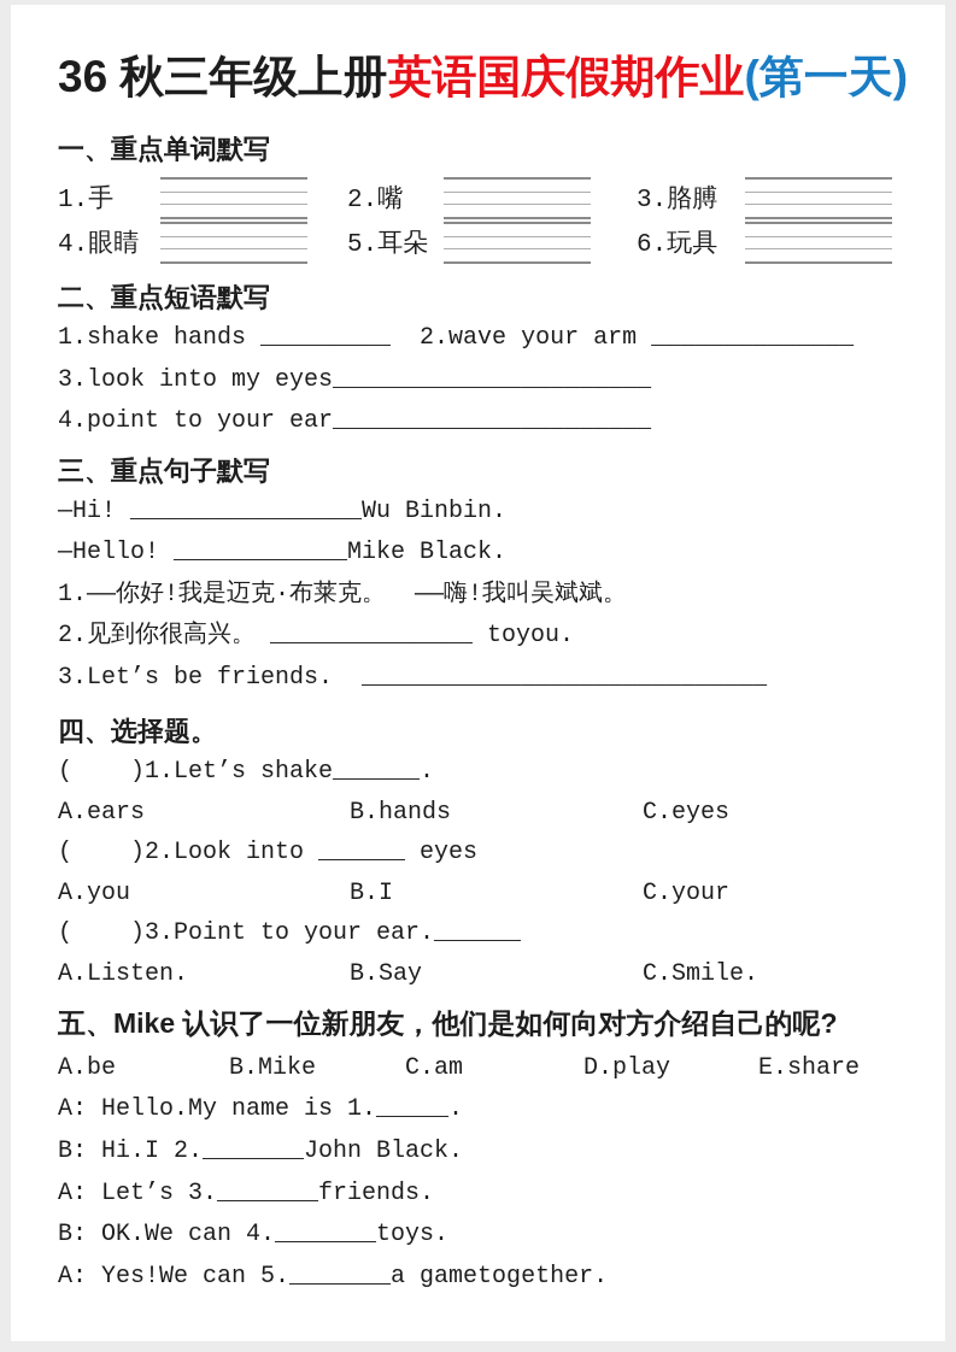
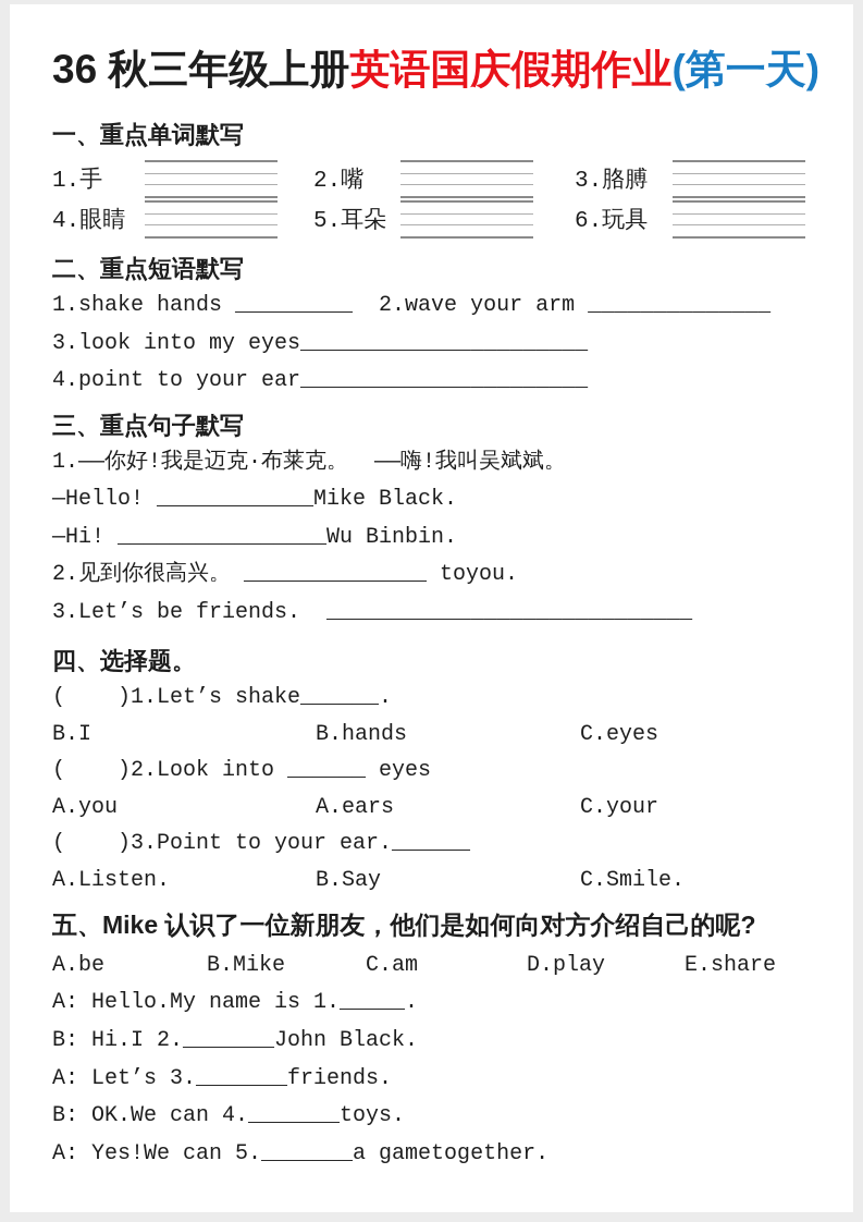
  36 秋三年级上册英语国庆假期作业(第一天)
  一、重点单词默写
  1.手
  2.嘴
  3.胳膊
  4.眼睛
  5.耳朵
  6.玩具
  二、重点短语默写
  1.shake hands _________ 2.wave your arm ______________
  3.look into my eyes______________________
  4.point to your ear______________________
  三、重点句子默写
- —Hi! ________________Wu Binbin.
+ 1.——你好!我是迈克·布莱克。 ——嗨!我叫吴斌斌。
  —Hello! ____________Mike Black.
- 1.——你好!我是迈克·布莱克。 ——嗨!我叫吴斌斌。
+ —Hi! ________________Wu Binbin.
  2.见到你很高兴。 ______________ toyou.
  3.Let’s be friends. ____________________________
  四、选择题。
  ( )1.Let’s shake______.
- A.ears
+ B.I
  B.hands
  C.eyes
  ( )2.Look into ______ eyes
  A.you
- B.I
+ A.ears
  C.your
  ( )3.Point to your ear.______
  A.Listen.
  B.Say
  C.Smile.
  五、Mike 认识了一位新朋友，他们是如何向对方介绍自己的呢?
  A.be
  B.Mike
  C.am
  D.play
  E.share
  A: Hello.My name is 1._____.
  B: Hi.I 2._______John Black.
  A: Let’s 3._______friends.
  B: OK.We can 4._______toys.
  A: Yes!We can 5._______a gametogether.
